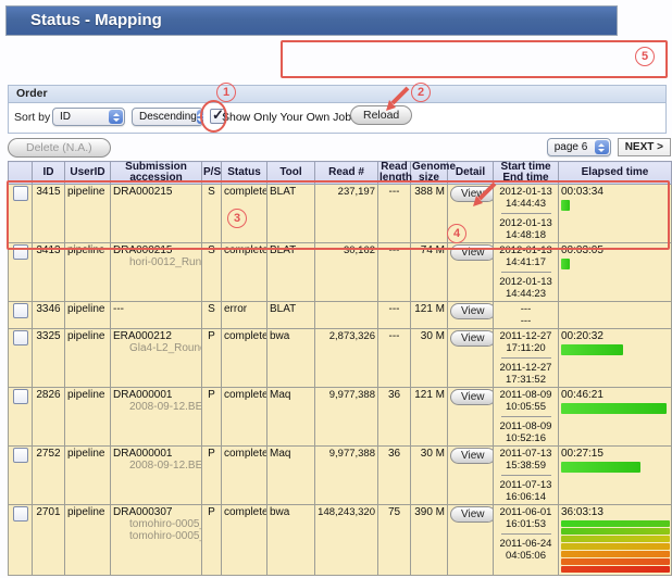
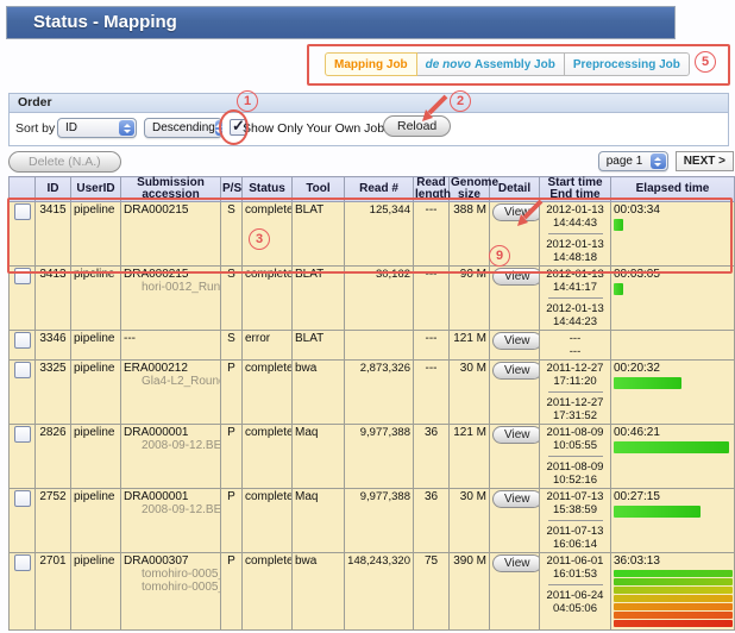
  Status - Mapping
+ Mapping Job
+ de novo
+ Assembly Job
+ Preprocessing Job
  Order
  Sort by
  ID
  Descending
  Show Only Your Own Job
  Reload
  Delete (N.A.)
- page 6
+ page 1
  NEXT >
  	ID	UserID	Submission accession	P/S	Status	Tool	Read #	Read length	Genome size	Detail	Start time End time	Elapsed time
- 	3415	pipeline	DRA000215	S	complete	BLAT	237,197	---	388 M	View	2012-01-1314:44:432012-01-1314:48:18	00:03:34
+ 	3415	pipeline	DRA000215	S	complete	BLAT	125,344	---	388 M	View	2012-01-1314:44:432012-01-1314:48:18	00:03:34
- 	3413	pipeline	DRA000215hori-0012_Run	S	complete	BLAT	30,162	---	74 M	View	2012-01-1314:41:172012-01-1314:44:23	00:03:05
+ 	3413	pipeline	DRA000215hori-0012_Run	S	complete	BLAT	30,162	---	90 M	View	2012-01-1314:41:172012-01-1314:44:23	00:03:05
  	3346	pipeline	---	S	error	BLAT		---	121 M	View	------
  	3325	pipeline	ERA000212Gla4-L2_Roun	P	complete	bwa	2,873,326	---	30 M	View	2011-12-2717:11:202011-12-2717:31:52	00:20:32
  	2826	pipeline	DRA0000012008-09-12.BE	P	complete	Maq	9,977,388	36	121 M	View	2011-08-0910:05:552011-08-0910:52:16	00:46:21
  	2752	pipeline	DRA0000012008-09-12.BE	P	complete	Maq	9,977,388	36	30 M	View	2011-07-1315:38:592011-07-1316:06:14	00:27:15
  	2701	pipeline	DRA000307tomohiro-0005tomohiro-0005	P	complete	bwa	148,243,320	75	390 M	View	2011-06-0116:01:532011-06-2404:05:06	36:03:13
  5
  1
  2
  3
- 4
+ 9
